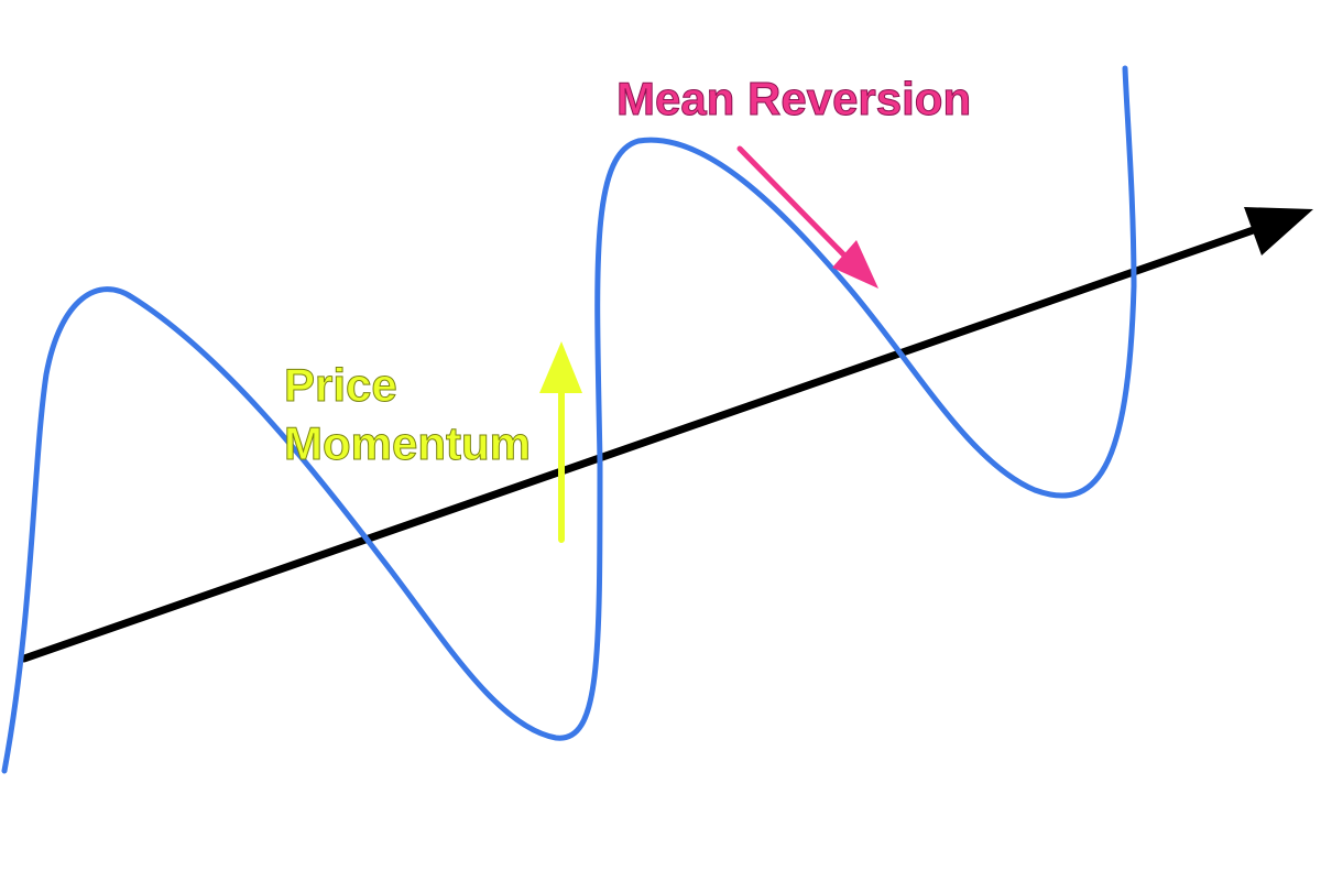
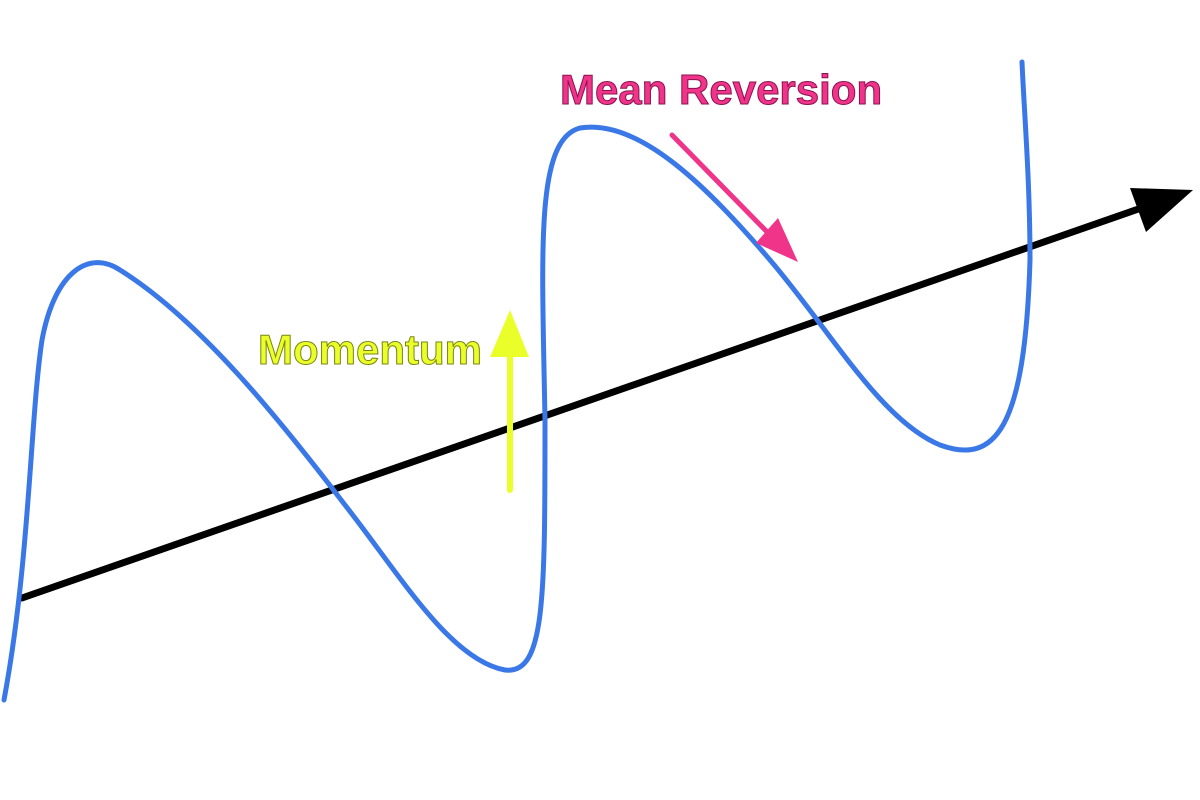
  Mean Reversion
- Price
  Momentum
